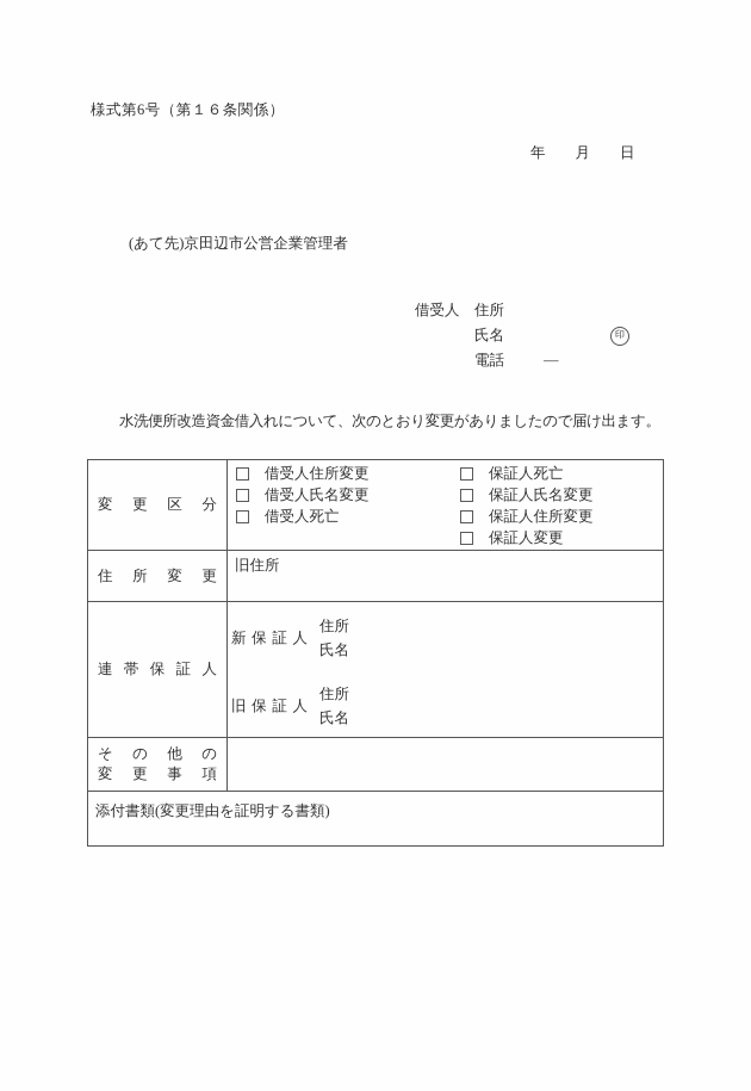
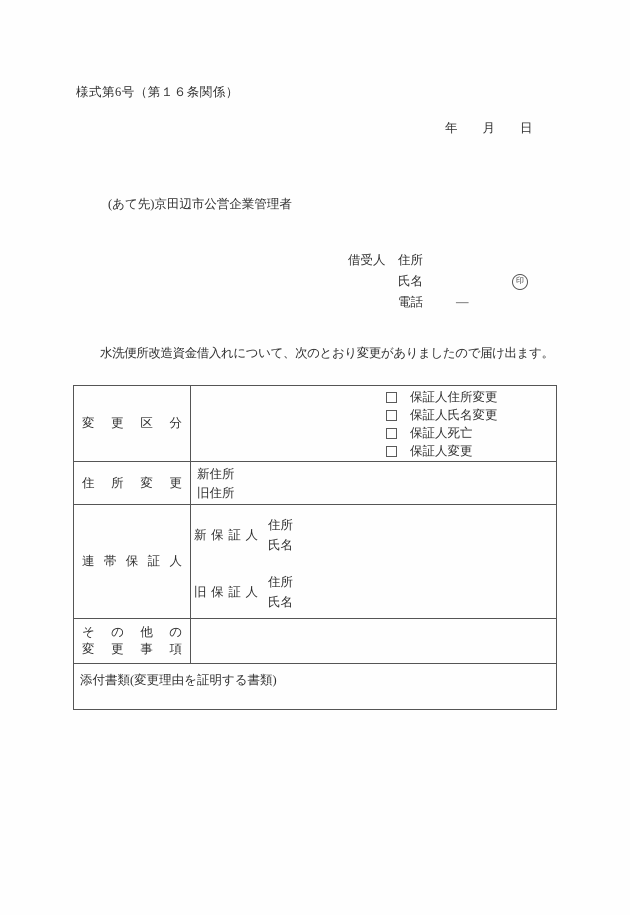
  様式第6号（第１６条関係）
  年 月 日
  (あて先)京田辺市公営企業管理者
  借受人
  住所
  氏名
  印
  電話
  ―
  水洗便所改造資金借入れについて、次のとおり変更がありましたので届け出ます。
  変更区分
- 借受人住所変更
- 借受人氏名変更
- 借受人死亡
- 保証人死亡
+ 保証人住所変更
  保証人氏名変更
- 保証人住所変更
+ 保証人死亡
  保証人変更
  住所変更
+ 新住所
  旧住所
  連帯保証人
  新保証人
  住所
  氏名
  旧保証人
  住所
  氏名
  その他の
  変更事項
  添付書類(変更理由を証明する書類)
